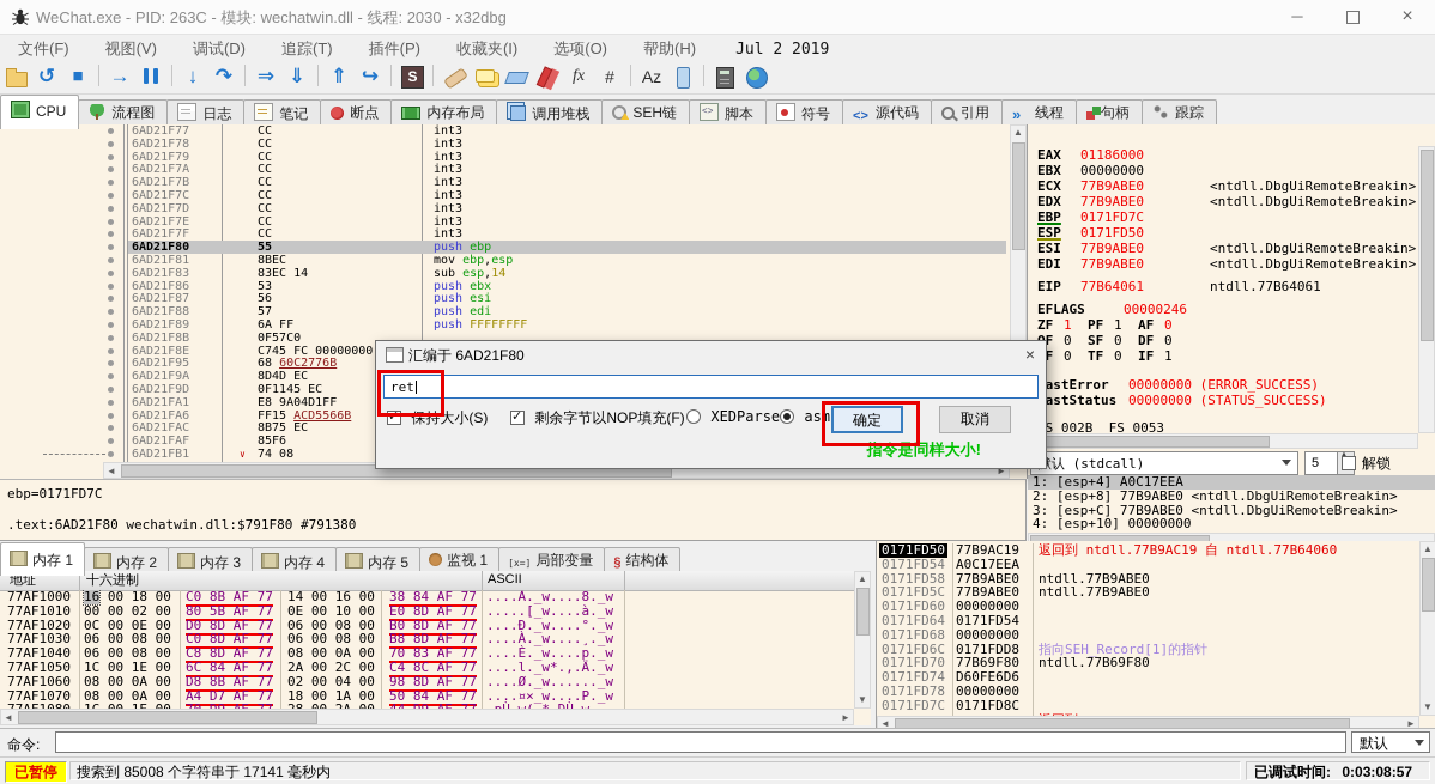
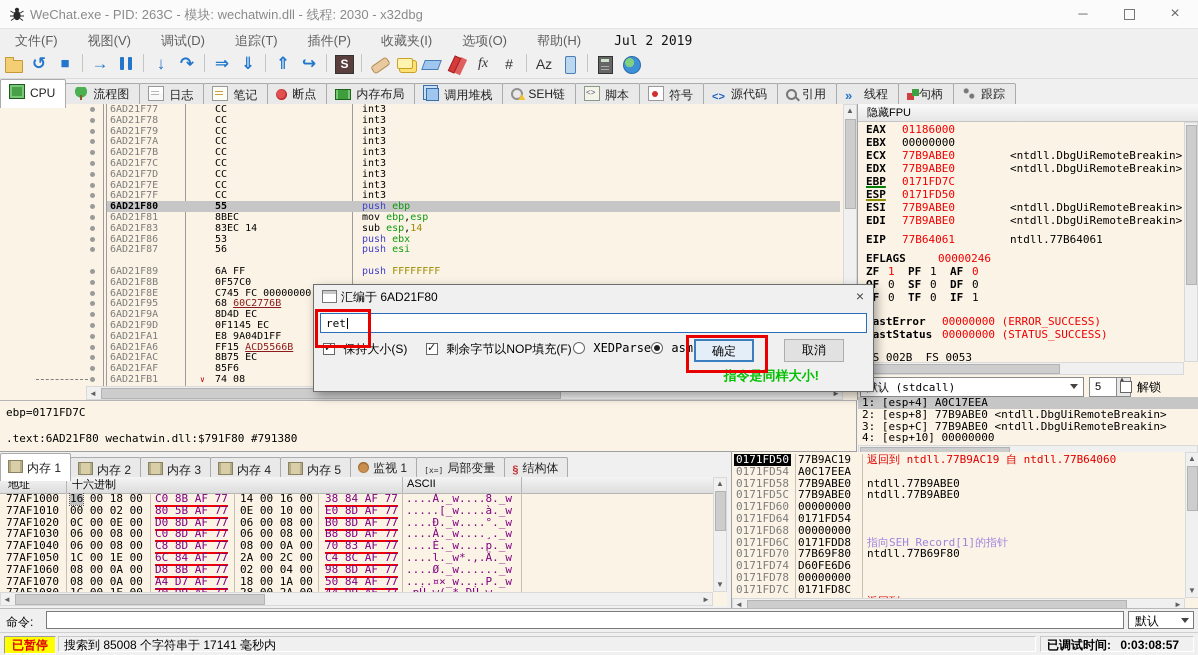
  WeChat.exe - PID: 263C - 模块: wechatwin.dll - 线程: 2030 - x32dbg
  ─
  ×
  文件(F) 视图(V) 调试(D) 追踪(T) 插件(P) 收藏夹(I) 选项(O) 帮助(H) Jul 2 2019
  ↺ ■ → ↓ ↷ ⇒ ⇓ ⇑ ↪
  S
  fx # Az
  CPU 流程图 日志 笔记 断点 内存布局 调用堆栈 SEH链 脚本 符号 <> 源代码 引用 » 线程 句柄 跟踪
  6AD21F77
  CC
  int3
  6AD21F78
  CC
  int3
  6AD21F79
  CC
  int3
  6AD21F7A
  CC
  int3
  6AD21F7B
  CC
  int3
  6AD21F7C
  CC
  int3
  6AD21F7D
  CC
  int3
  6AD21F7E
  CC
  int3
  6AD21F7F
  CC
  int3
  6AD21F80
  55
  push ebp
  6AD21F81
  8BEC
  mov ebp,esp
  6AD21F83
  83EC 14
  sub esp,14
  6AD21F86
  53
  push ebx
  6AD21F87
  56
  push esi
- 6AD21F88
- 57
- push edi
  6AD21F89
  6A FF
  push FFFFFFFF
  6AD21F8B
  0F57C0
  6AD21F8E
  C745 FC 00000000
  6AD21F95
  68 60C2776B
  6AD21F9A
  8D4D EC
  6AD21F9D
  0F1145 EC
  6AD21FA1
  E8 9A04D1FF
  6AD21FA6
  FF15 ACD5566B
  6AD21FAC
  8B75 EC
  6AD21FAF
  85F6
  ∨
  6AD21FB1
  74 08
  ▲
  ◄
  ►
  ebp=0171FD7C
  .text:6AD21F80 wechatwin.dll:$791F80 #791380
+ 隐藏FPU
  认 (stdcall)
  5
  解锁
  1: [esp+4] A0C17EEA
  2: [esp+8] 77B9ABE0 <ntdll.DbgUiRemoteBreakin>
  3: [esp+C] 77B9ABE0 <ntdll.DbgUiRemoteBreakin>
  4: [esp+10] 00000000
  EAX
  01186000
  EBX
  00000000
  ECX
  77B9ABE0
  <ntdll.DbgUiRemoteBreakin>
  EDX
  77B9ABE0
  <ntdll.DbgUiRemoteBreakin>
  EBP
  0171FD7C
  ESP
  0171FD50
  ESI
  77B9ABE0
  <ntdll.DbgUiRemoteBreakin>
  EDI
  77B9ABE0
  <ntdll.DbgUiRemoteBreakin>
  EIP
  77B64061
  ntdll.77B64061
  EFLAGS
  00000246
  ZF
  1
  PF
  1
  AF
  0
  0
  SF
  0
  DF
  0
  0
  TF
  0
  IF
  1
  astError
  00000000 (ERROR_SUCCESS)
  astStatus
  00000000 (STATUS_SUCCESS)
  S 002B FS 0053
  内存 1 内存 2 内存 3 内存 4 内存 5 监视 1 [x=] 局部变量 § 结构体
  地址
  十六进制
  ASCII
  77AF1000
  16 00 18 00
  C0 8B AF 77
  14 00 16 00
  38 84 AF 77
  ....À._w....8._w
  77AF1010
  00 00 02 00
  80 5B AF 77
  0E 00 10 00
  E0 8D AF 77
  .....[_w....à._w
  77AF1020
  0C 00 0E 00
  D0 8D AF 77
  06 00 08 00
  B0 8D AF 77
  ....Ð._w....°._w
  77AF1030
  06 00 08 00
  C0 8D AF 77
  06 00 08 00
  B8 8D AF 77
  ....À._w....¸._w
  77AF1040
  06 00 08 00
  C8 8D AF 77
  08 00 0A 00
  70 83 AF 77
  ....È._w....p._w
  77AF1050
  1C 00 1E 00
  6C 84 AF 77
  2A 00 2C 00
  C4 8C AF 77
  ....l._w*.,.Ä._w
  77AF1060
  08 00 0A 00
  D8 8B AF 77
  02 00 04 00
  98 8D AF 77
  ....Ø._w......_w
  77AF1070
  08 00 0A 00
  A4 D7 AF 77
  18 00 1A 00
  50 84 AF 77
  ....¤×_w....P._w
  ◄
  ►
  ▲
  ▼
  0171FD50
  77B9AC19
  返回到 ntdll.77B9AC19 自 ntdll.77B64060
  0171FD54
  A0C17EEA
  0171FD58
  77B9ABE0
  ntdll.77B9ABE0
  0171FD5C
  77B9ABE0
  ntdll.77B9ABE0
  0171FD60
  00000000
  0171FD64
  0171FD54
  0171FD68
  00000000
  0171FD6C
  0171FDD8
  指向SEH_Record[1]的指针
  0171FD70
  77B69F80
  ntdll.77B69F80
  0171FD74
  D60FE6D6
  0171FD78
  00000000
  0171FD7C
  0171FD8C
  ◄
  ►
  ▲
  ▼
  命令:
  默认
  已暂停
  搜索到 85008 个字符串于 17141 毫秒内
  已调试时间: 0:03:08:57
  汇编于 6AD21F80
  ×
  ret
  保持大小(S)
  剩余字节以NOP填充(F)
  XEDParse
  确定
  取消
  指令是同样大小!
